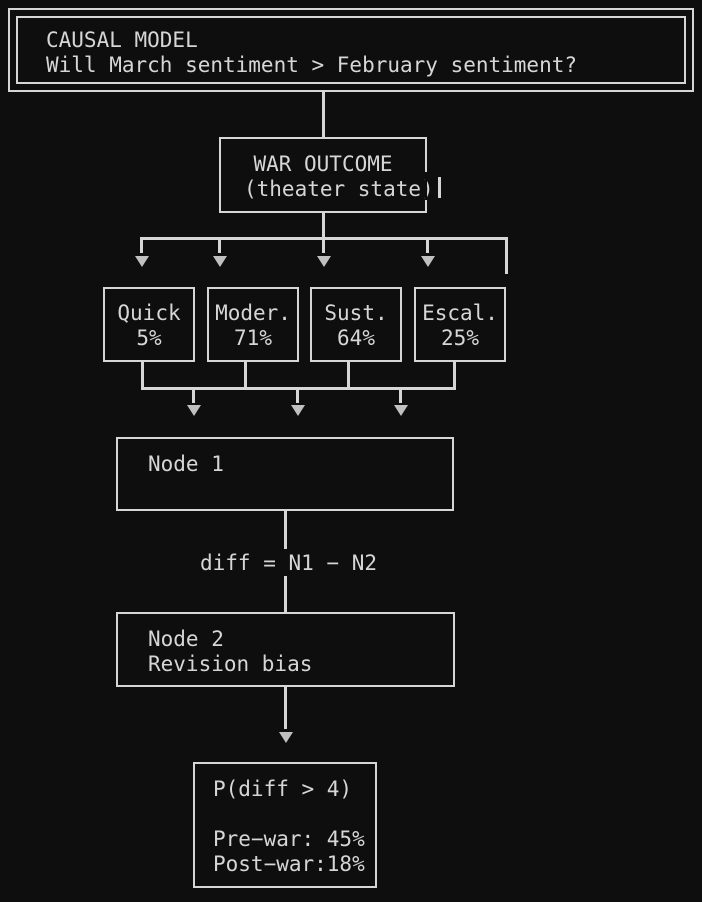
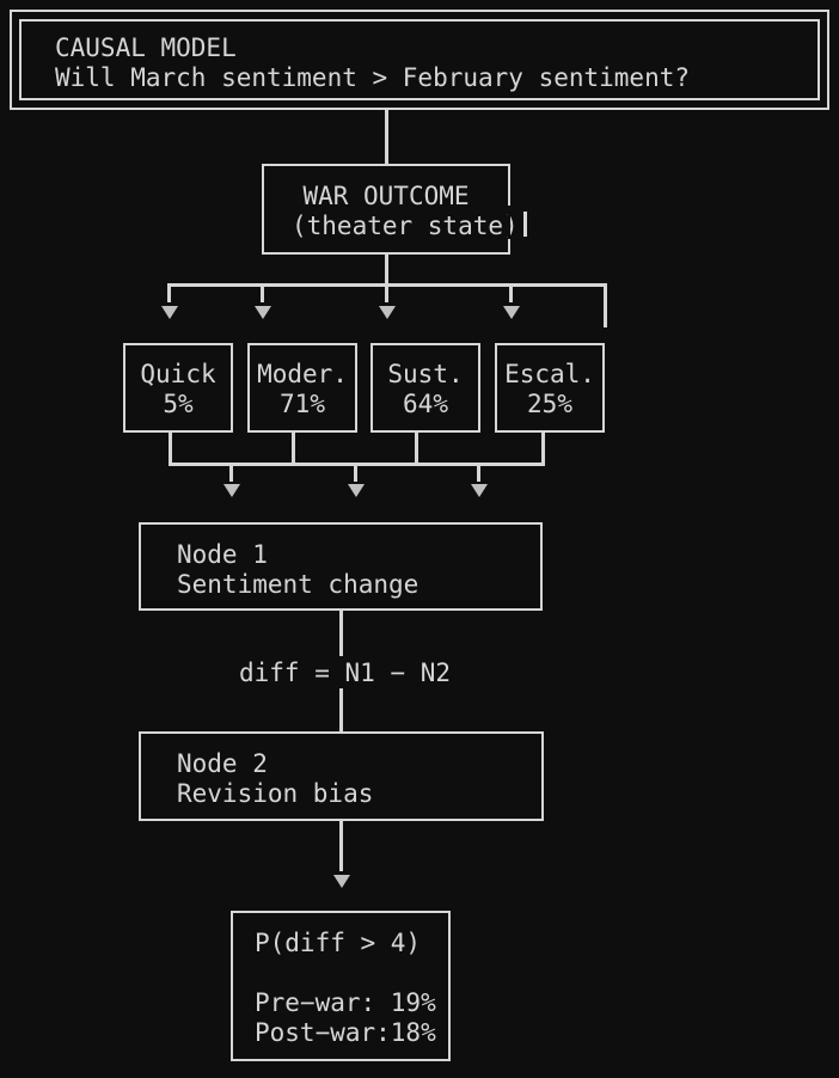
  CAUSAL MODEL
  Will March sentiment > February sentiment?
  WAR OUTCOME
  (theater state)
  Quick
  5%
  Moder.
  71%
  Sust.
  64%
  Escal.
  25%
  Node 1
+ Sentiment change
  diff = N1 − N2
  Node 2
  Revision bias
  P(diff > 4)
- Pre−war: 45%
+ Pre−war: 19%
  Post−war:18%
